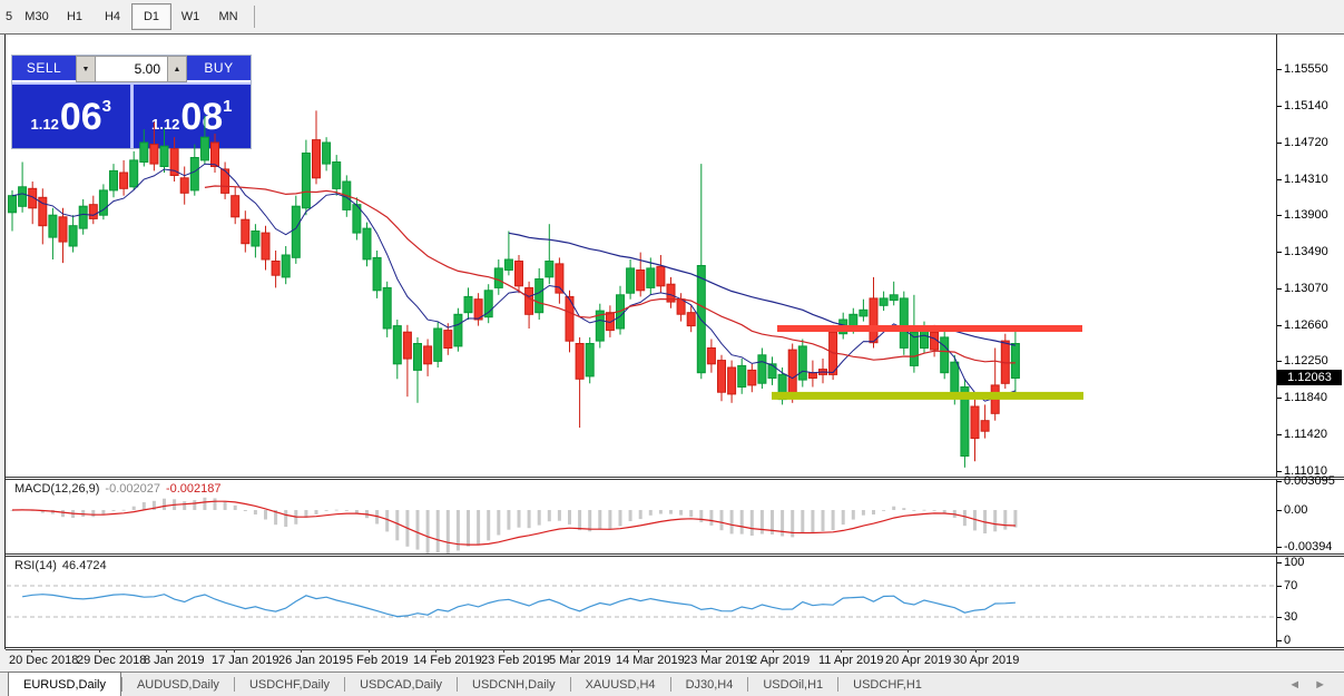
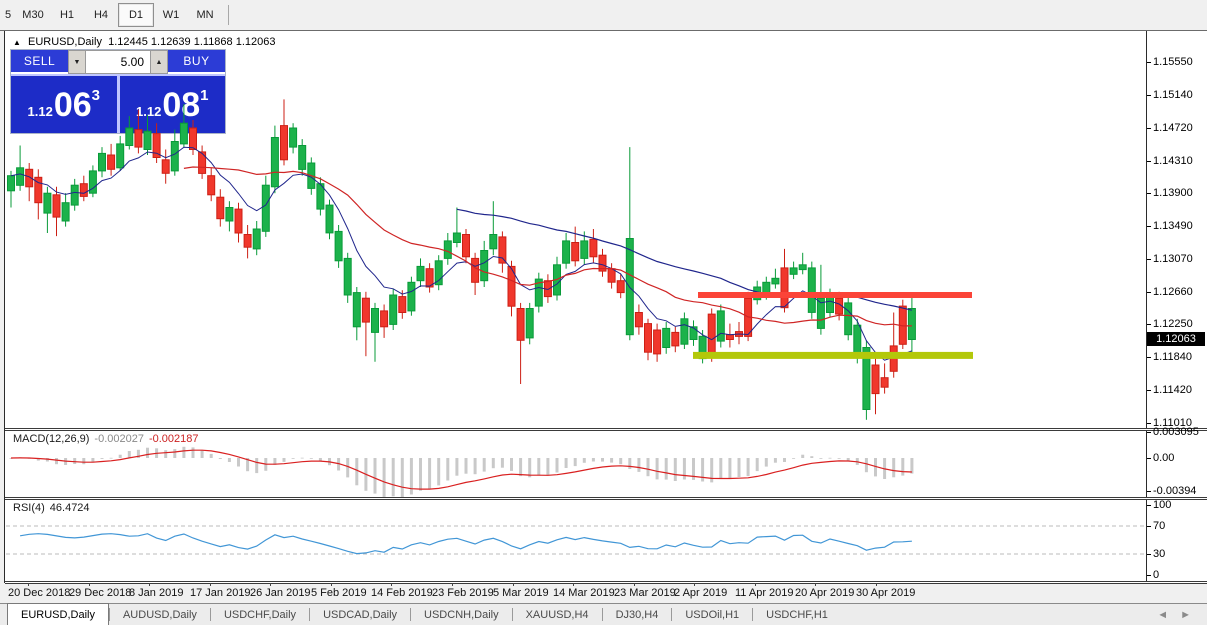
  5
  M30
  H1
  H4
  D1
  W1
  MN
+ ▲ EURUSD,Daily 1.12445 1.12639 1.11868 1.12063
  SELL
  5.00
  BUY
  1.12
  06
  3
  1.12
  08
  1
  MACD(12,26,9) -0.002027 -0.002187
- RSI(14) 46.4724
+ RSI(4) 46.4724
  1.15550
  1.15140
  1.14720
  1.14310
  1.13900
  1.13490
  1.13070
  1.12660
  1.12250
  1.11840
  1.11420
  1.11010
  1.12063
  0.003095
  0.00
  -0.00394
  100
  70
  30
  0
  20 Dec 2018
  29 Dec 2018
  8 Jan 2019
  17 Jan 2019
  26 Jan 2019
  5 Feb 2019
  14 Feb 2019
  23 Feb 2019
  5 Mar 2019
  14 Mar 2019
  23 Mar 2019
  2 Apr 2019
  11 Apr 2019
  20 Apr 2019
  30 Apr 2019
  EURUSD,Daily
  AUDUSD,Daily
  USDCHF,Daily
  USDCAD,Daily
  USDCNH,Daily
  XAUUSD,H4
  DJ30,H4
  USDOil,H1
  USDCHF,H1
  ◄►
